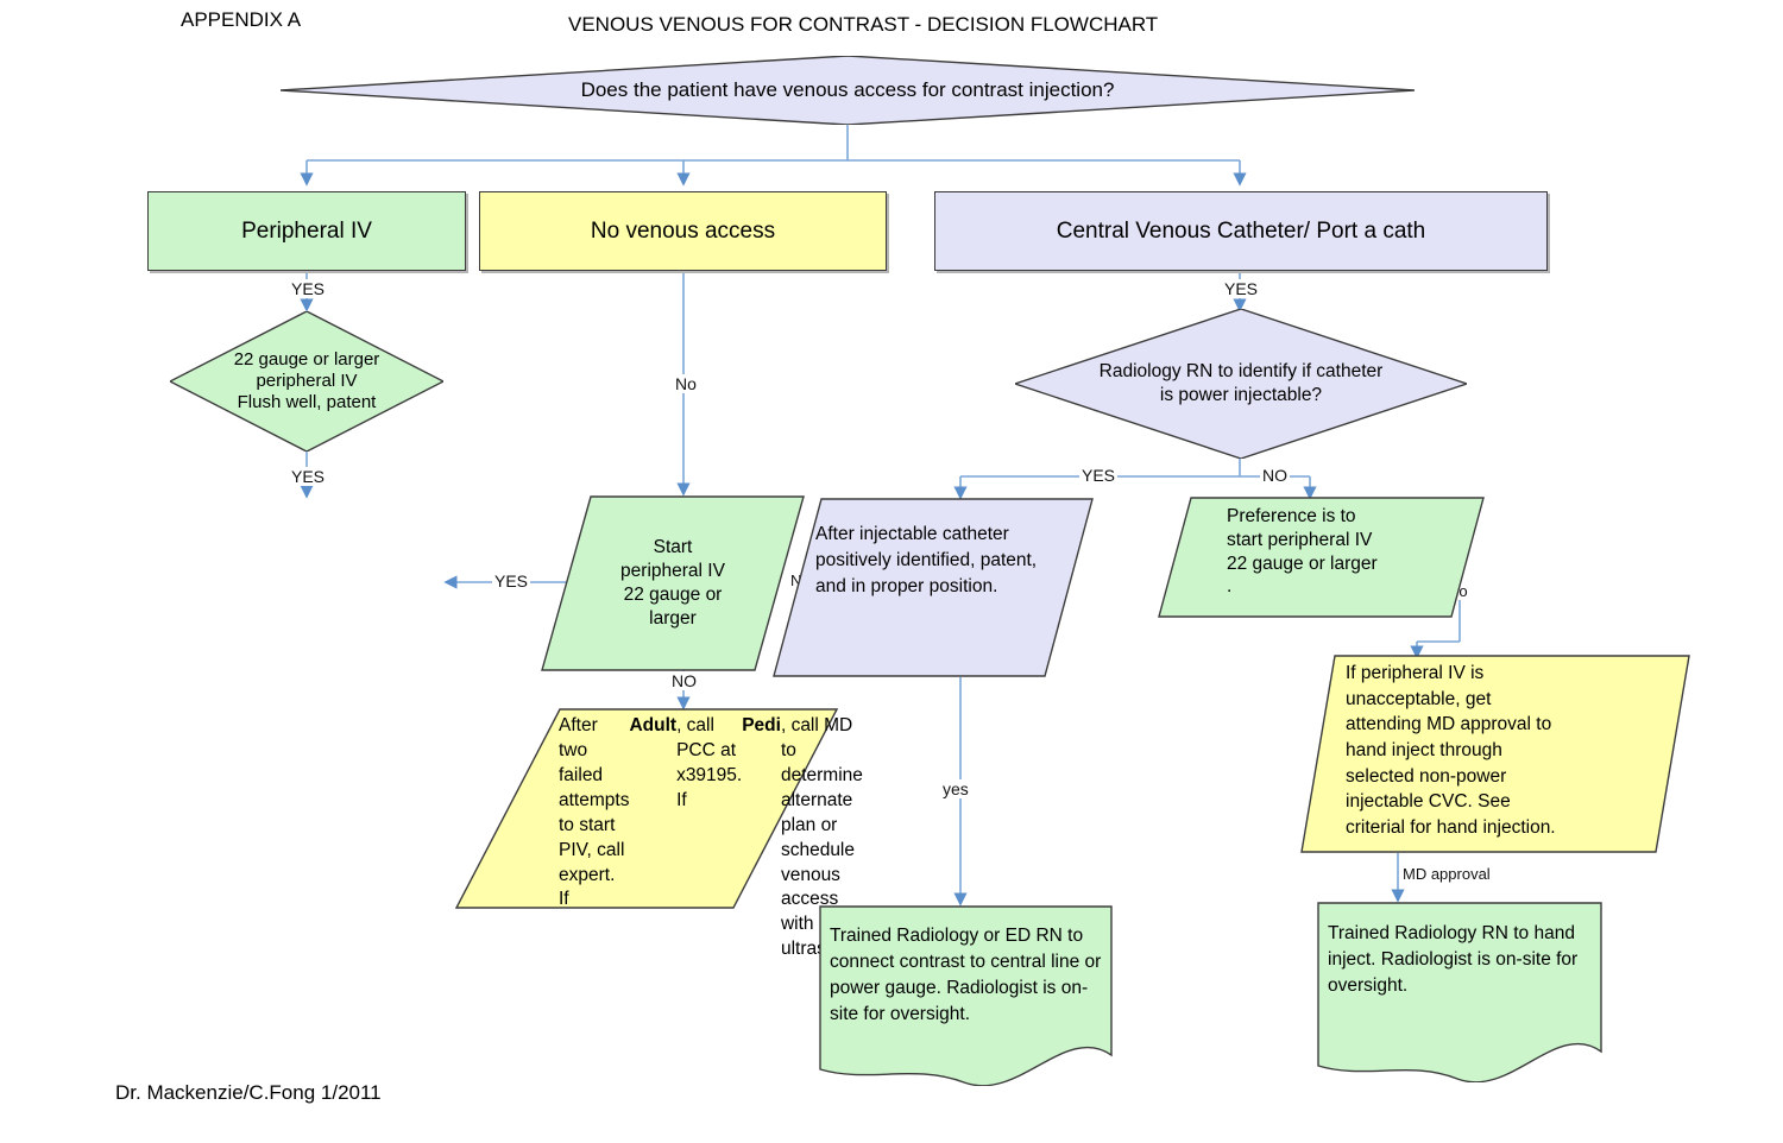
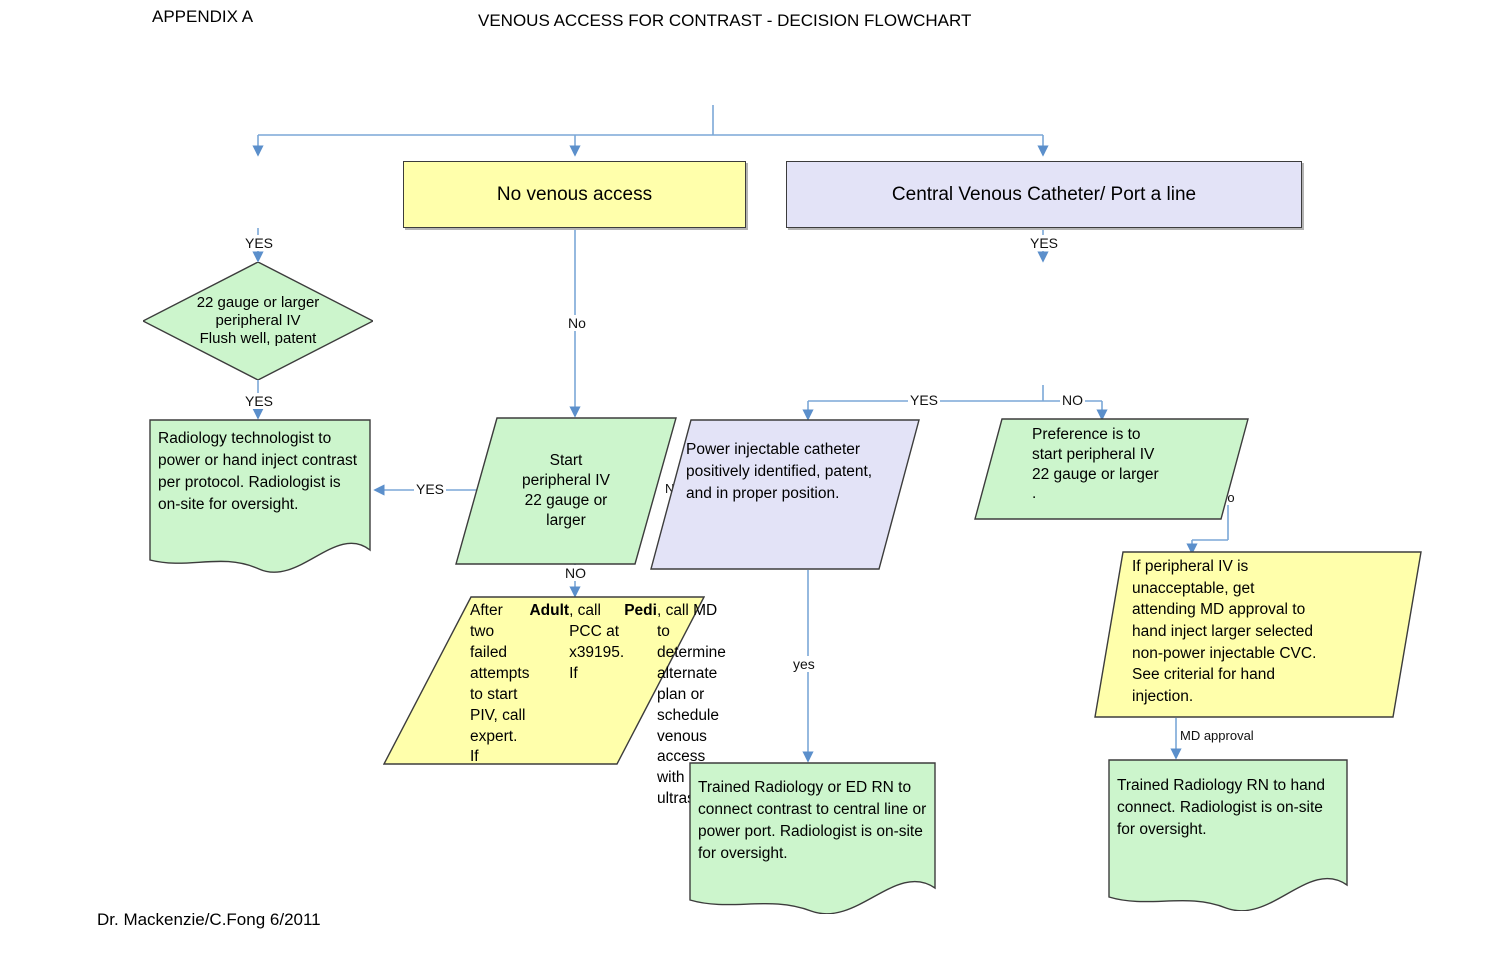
  APPENDIX A
- VENOUS VENOUS FOR CONTRAST - DECISION FLOWCHART
+ VENOUS ACCESS FOR CONTRAST - DECISION FLOWCHART
- Dr. Mackenzie/C.Fong 1/2011
+ Dr. Mackenzie/C.Fong 6/2011
  YES
  YES
  No
  NO
  YES
  YES
  YES
  NO
  yes
  MD approval
- Does the patient have venous access for contrast injection?
- Peripheral IV
  No venous access
- Central Venous Catheter/ Port a cath
+ Central Venous Catheter/ Port a line
  22 gauge or larger
  peripheral IV
  Flush well, patent
+ Radiology technologist to power or hand inject contrast per protocol. Radiologist is on-site for oversight.
  Start
  peripheral IV
  22 gauge or
  larger
  After two failed attempts to start PIV, call expert. If
  Adult
  , call PCC at x39195. If
  Pedi
  , call MD to determine alternate plan or schedule venous access with ultra
- Radiology RN to identify if catheter is power injectable?
- After injectable catheter positively identified, patent, and in proper position.
+ Power injectable catheter positively identified, patent, and in proper position.
  Preference is to
  start peripheral IV
  22 gauge or larger
  .
- If peripheral IV is unacceptable, get attending MD approval to hand inject through selected non-power injectable CVC. See criterial for hand injection.
+ If peripheral IV is unacceptable, get attending MD approval to hand inject larger selected non-power injectable CVC. See criterial for hand injection.
- Trained Radiology or ED RN to connect contrast to central line or power gauge. Radiologist is on-site for oversight.
+ Trained Radiology or ED RN to connect contrast to central line or power port. Radiologist is on-site for oversight.
- Trained Radiology RN to hand inject. Radiologist is on-site for oversight.
+ Trained Radiology RN to hand connect. Radiologist is on-site for oversight.
